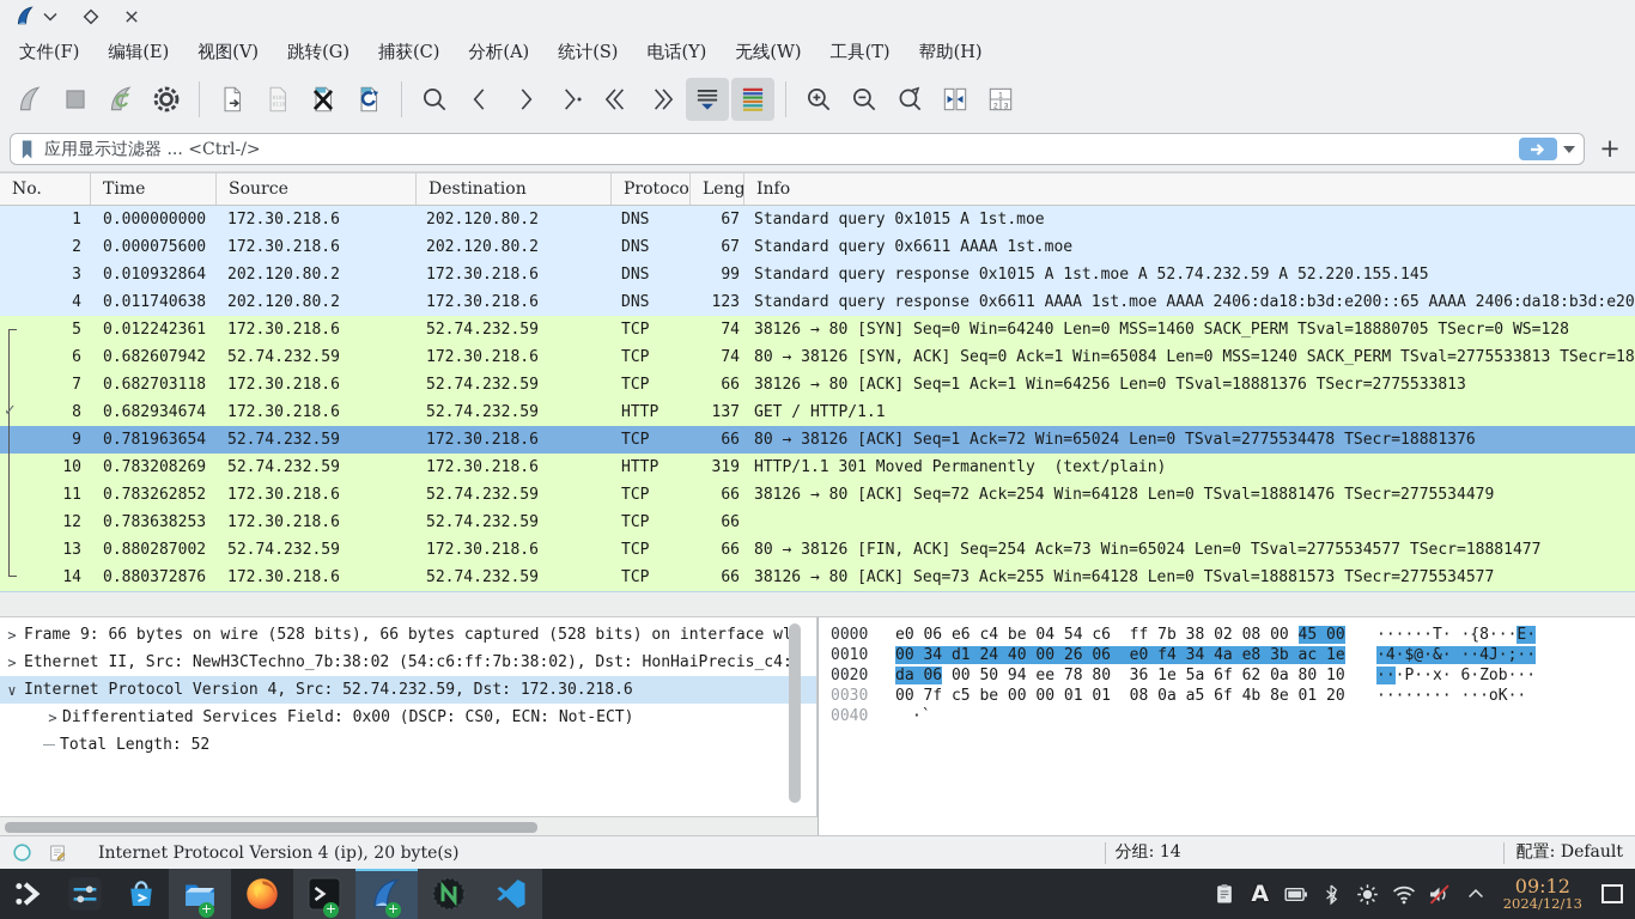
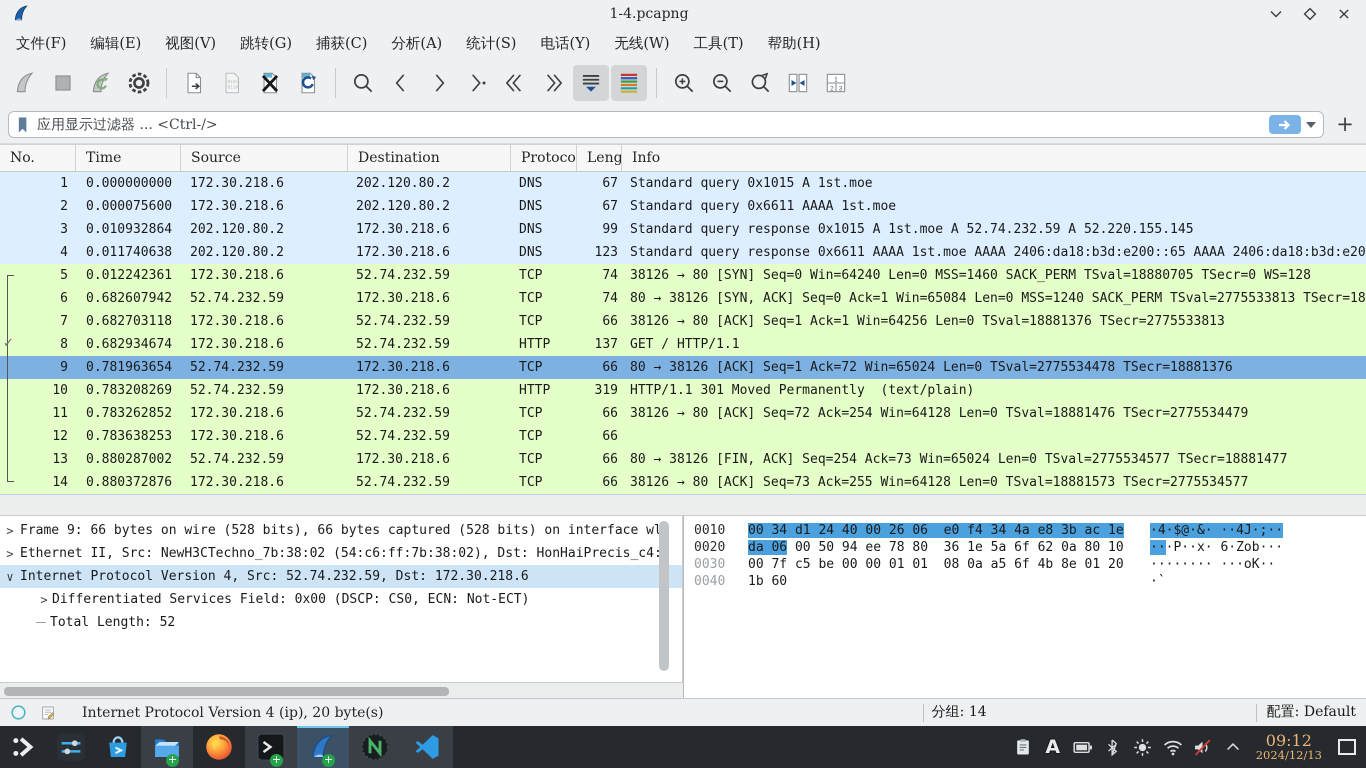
+ 1-4.pcapng
  文件(F)
  编辑(E)
  视图(V)
  跳转(G)
  捕获(C)
  分析(A)
  统计(S)
  电话(Y)
  无线(W)
  工具(T)
  帮助(H)
  应用显示过滤器 ... <Ctrl-/>
  +
  No.
  Time
  Source
  Destination
  Protoco
  Info
  1
  0.000000000
  172.30.218.6
  202.120.80.2
  DNS
  67
  Standard query 0x1015 A 1st.moe
  2
  0.000075600
  172.30.218.6
  202.120.80.2
  DNS
  67
  Standard query 0x6611 AAAA 1st.moe
  3
  0.010932864
  202.120.80.2
  172.30.218.6
  DNS
  99
  Standard query response 0x1015 A 1st.moe A 52.74.232.59 A 52.220.155.145
  4
  0.011740638
  202.120.80.2
  172.30.218.6
  DNS
  123
  Standard query response 0x6611 AAAA 1st.moe AAAA 2406:da18:b3d:e200::65 AAAA 2406:da18:b3d:e20
  5
  0.012242361
  172.30.218.6
  52.74.232.59
  TCP
  74
  38126 → 80 [SYN] Seq=0 Win=64240 Len=0 MSS=1460 SACK_PERM TSval=18880705 TSecr=0 WS=128
  6
  0.682607942
  52.74.232.59
  172.30.218.6
  TCP
  74
  80 → 38126 [SYN, ACK] Seq=0 Ack=1 Win=65084 Len=0 MSS=1240 SACK_PERM TSval=2775533813 TSecr=18
  7
  0.682703118
  172.30.218.6
  52.74.232.59
  TCP
  66
  38126 → 80 [ACK] Seq=1 Ack=1 Win=64256 Len=0 TSval=18881376 TSecr=2775533813
  8
  0.682934674
  172.30.218.6
  52.74.232.59
  HTTP
  137
  GET / HTTP/1.1
  9
  0.781963654
  52.74.232.59
  172.30.218.6
  TCP
  66
  80 → 38126 [ACK] Seq=1 Ack=72 Win=65024 Len=0 TSval=2775534478 TSecr=18881376
  10
  0.783208269
  52.74.232.59
  172.30.218.6
  HTTP
  319
  HTTP/1.1 301 Moved Permanently (text/plain)
  11
  0.783262852
  172.30.218.6
  52.74.232.59
  TCP
  66
  38126 → 80 [ACK] Seq=72 Ack=254 Win=64128 Len=0 TSval=18881476 TSecr=2775534479
  12
  0.783638253
  172.30.218.6
  52.74.232.59
  TCP
  66
  13
  0.880287002
  52.74.232.59
  172.30.218.6
  TCP
  66
  80 → 38126 [FIN, ACK] Seq=254 Ack=73 Win=65024 Len=0 TSval=2775534577 TSecr=18881477
  14
  0.880372876
  172.30.218.6
  52.74.232.59
  TCP
  66
  38126 → 80 [ACK] Seq=73 Ack=255 Win=64128 Len=0 TSval=18881573 TSecr=2775534577
  ✓
  >
  Frame 9: 66 bytes on wire (528 bits), 66 bytes captured (528 bits) on interface wl
  >
  Ethernet II, Src: NewH3CTechno_7b:38:02 (54:c6:ff:7b:38:02), Dst: HonHaiPrecis_c4:
  ∨
  Internet Protocol Version 4, Src: 52.74.232.59, Dst: 172.30.218.6
  >
  Differentiated Services Field: 0x00 (DSCP: CS0, ECN: Not-ECT)
  Total Length: 52
- 0000
- e0 06 e6 c4 be 04 54 c6 ff 7b 38 02 08 00 45 00
- ······T· ·{8···E·
  0010
  00 34 d1 24 40 00 26 06 e0 f4 34 4a e8 3b ac 1e
  ·4·$@·&· ··4J·;··
  0020
  da 06 00 50 94 ee 78 80 36 1e 5a 6f 62 0a 80 10
  ···P··x· 6·Zob···
  0030
  00 7f c5 be 00 00 01 01 08 0a a5 6f 4b 8e 01 20
  ········ ···oK··
  0040
+ 1b 60
  ·`
  Internet Protocol Version 4 (ip), 20 byte(s)
  分组: 14
  配置: Default
  +
  +
  +
  A
  09:12
  2024/12/13
